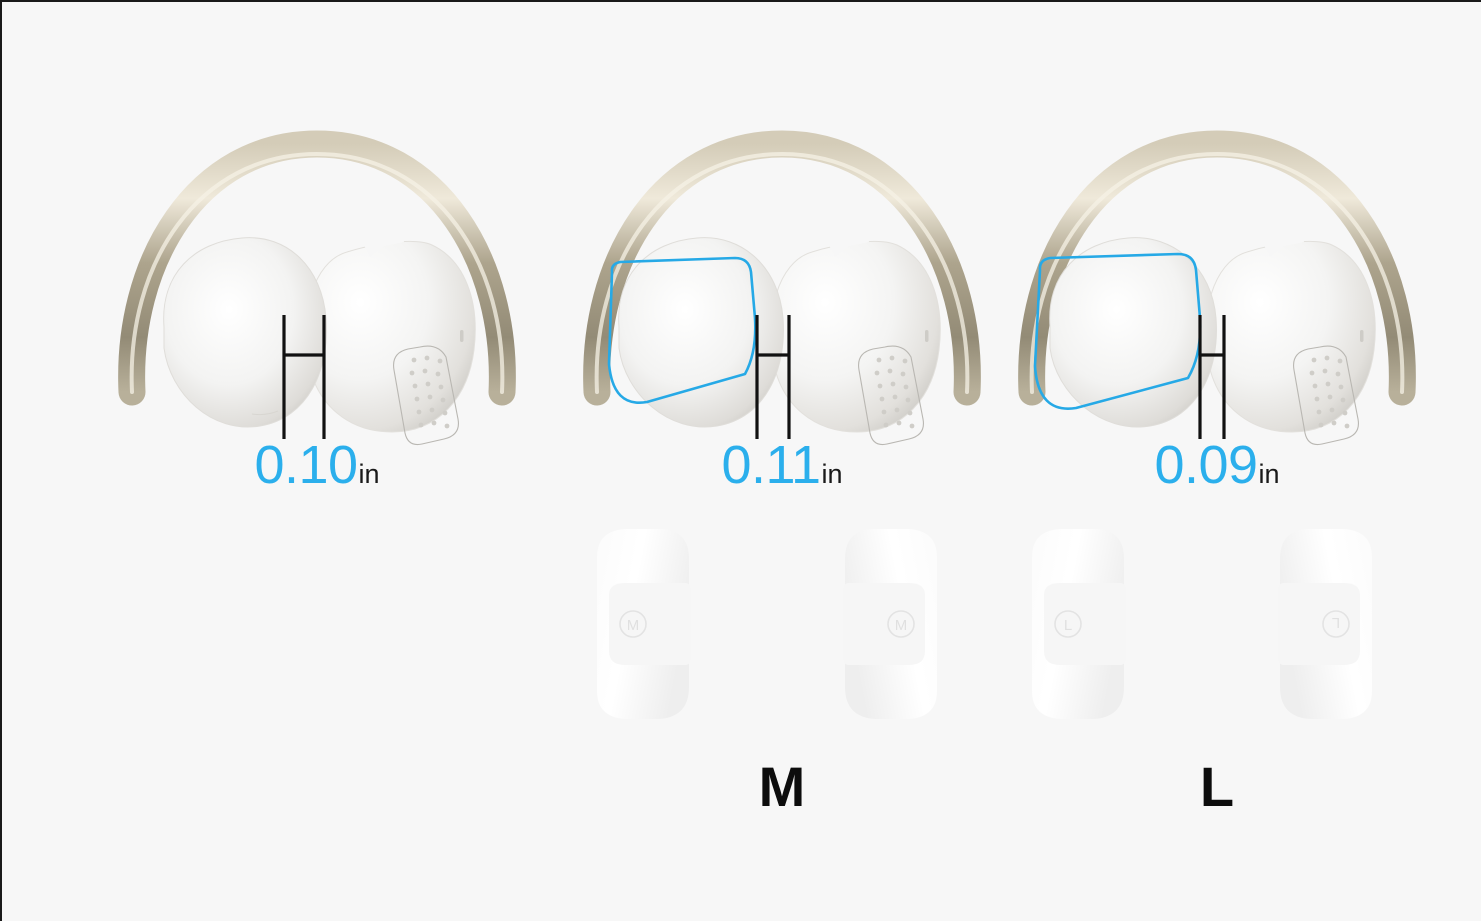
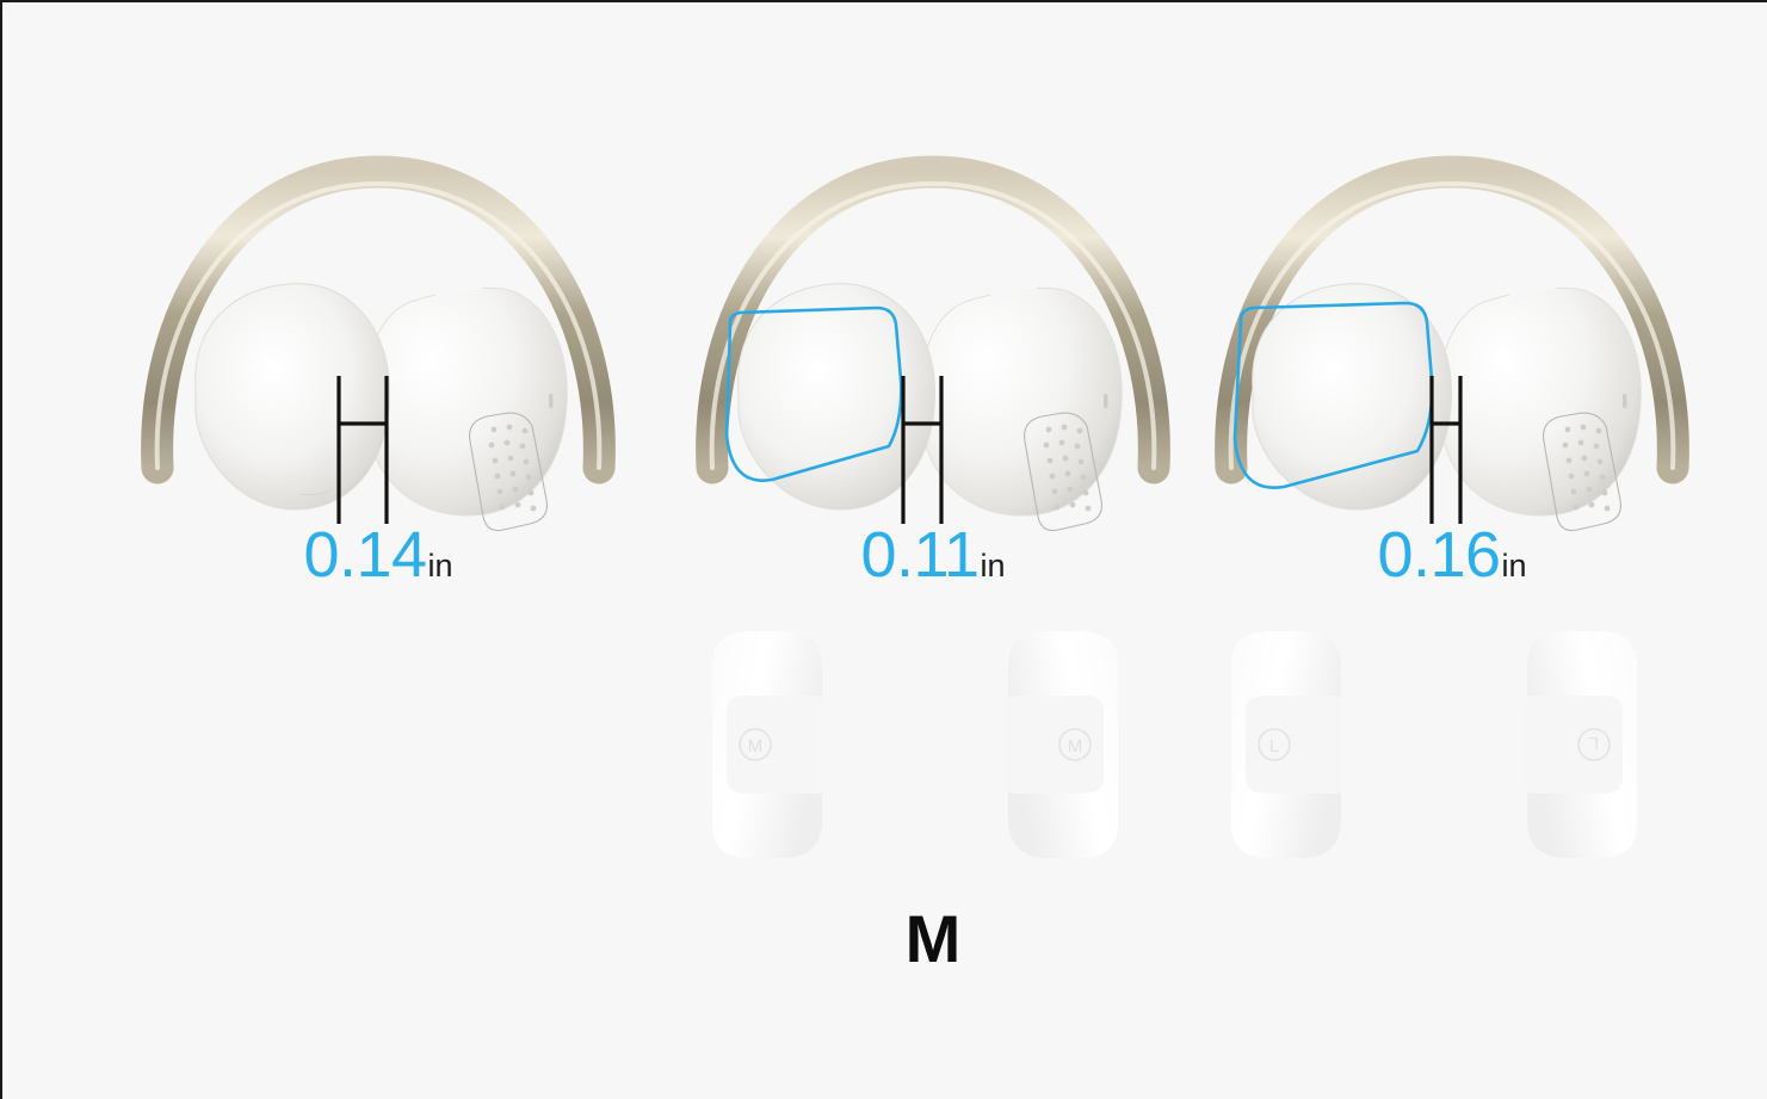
- 0.10in
+ 0.14in
  0.11in
  M
- 0.09in
+ 0.16in
- L
